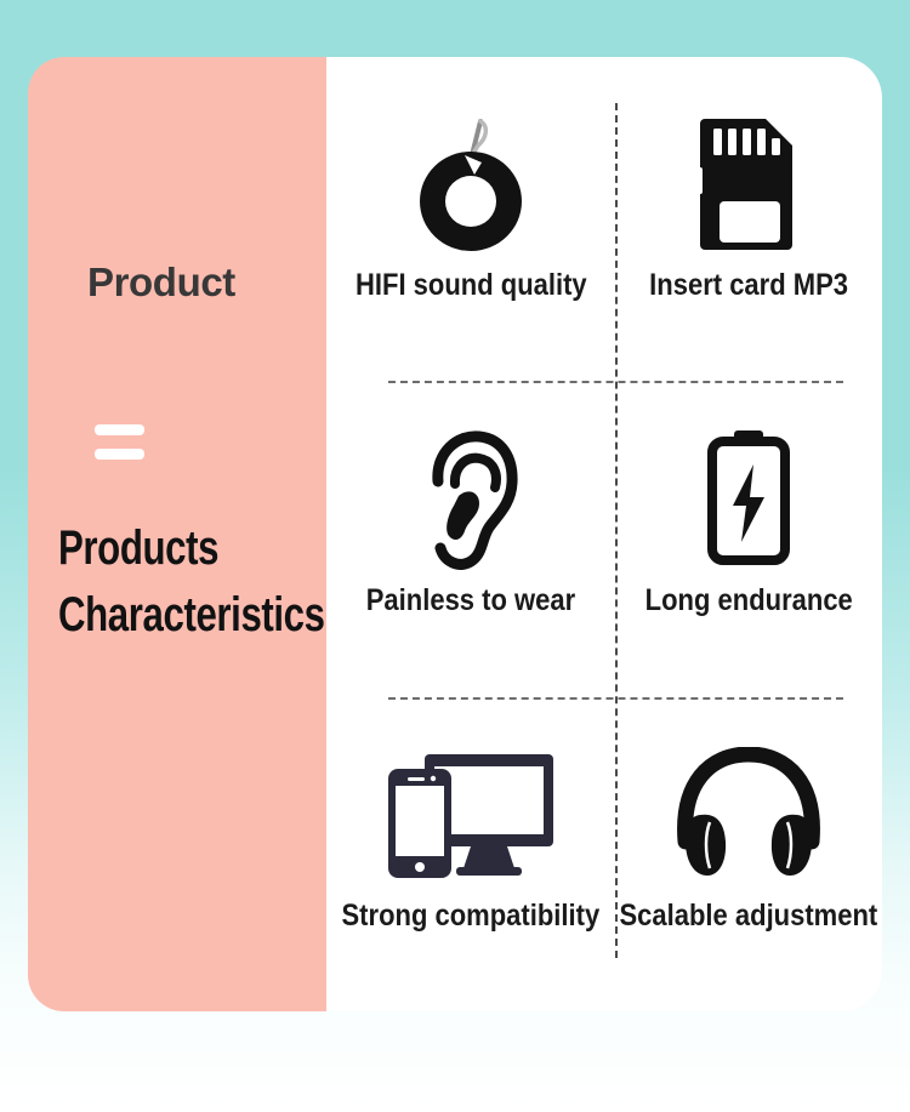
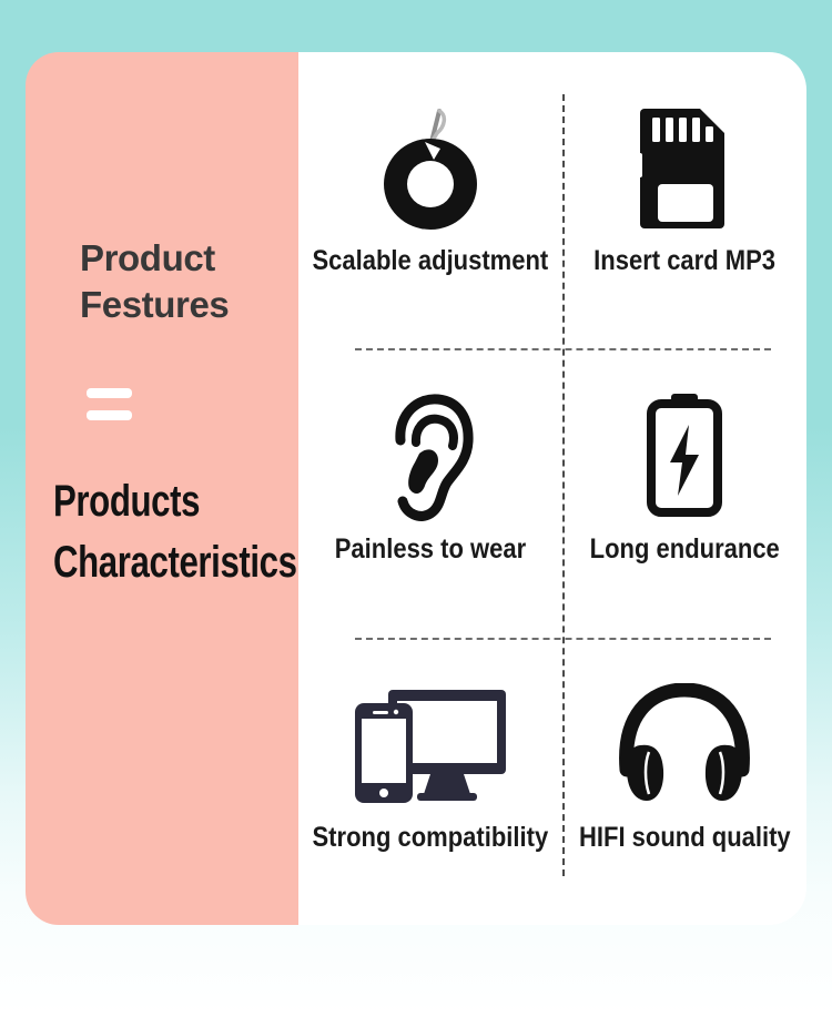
  Product
+ Festures
  Products
  Characteristics
- HIFI sound quality
+ Scalable adjustment
  Insert card MP3
  Painless to wear
  Long endurance
  Strong compatibility
- Scalable adjustment
+ HIFI sound quality
